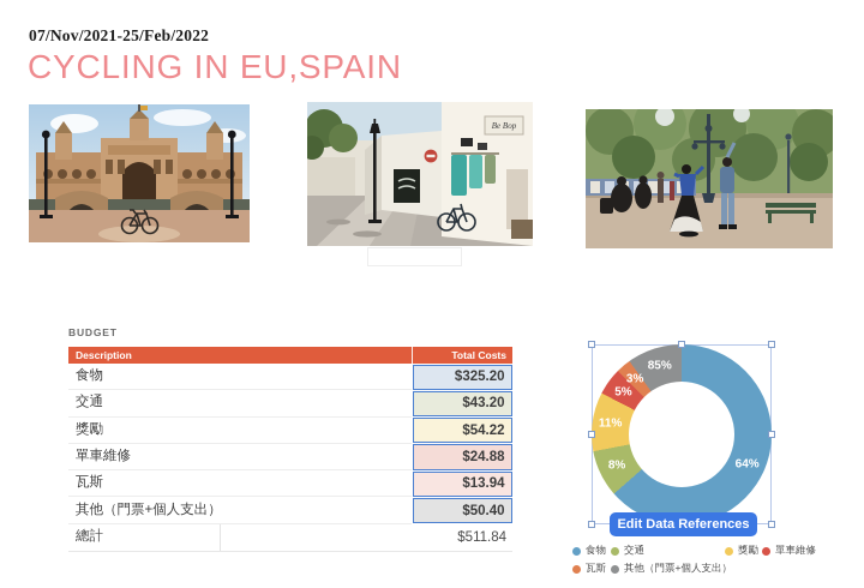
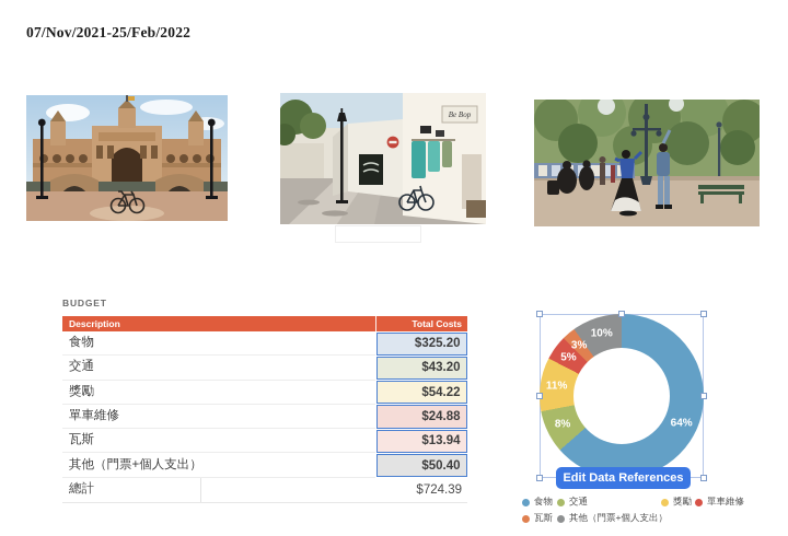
  07/Nov/2021-25/Feb/2022
- CYCLING IN EU,SPAIN
  Be Bop
  BUDGET
  Description
  Total Costs
  食物
  $325.20
  交通
  $43.20
  獎勵
  $54.22
  單車維修
  $24.88
  瓦斯
  $13.94
  其他（門票+個人支出）
  $50.40
  總計
- $511.84
+ $724.39
  64%
  8%
  11%
  5%
  3%
- 85%
+ 10%
  Edit Data References
  食物
  交通
  獎勵
  單車維修
  瓦斯
  其他（門票+個人支出）
